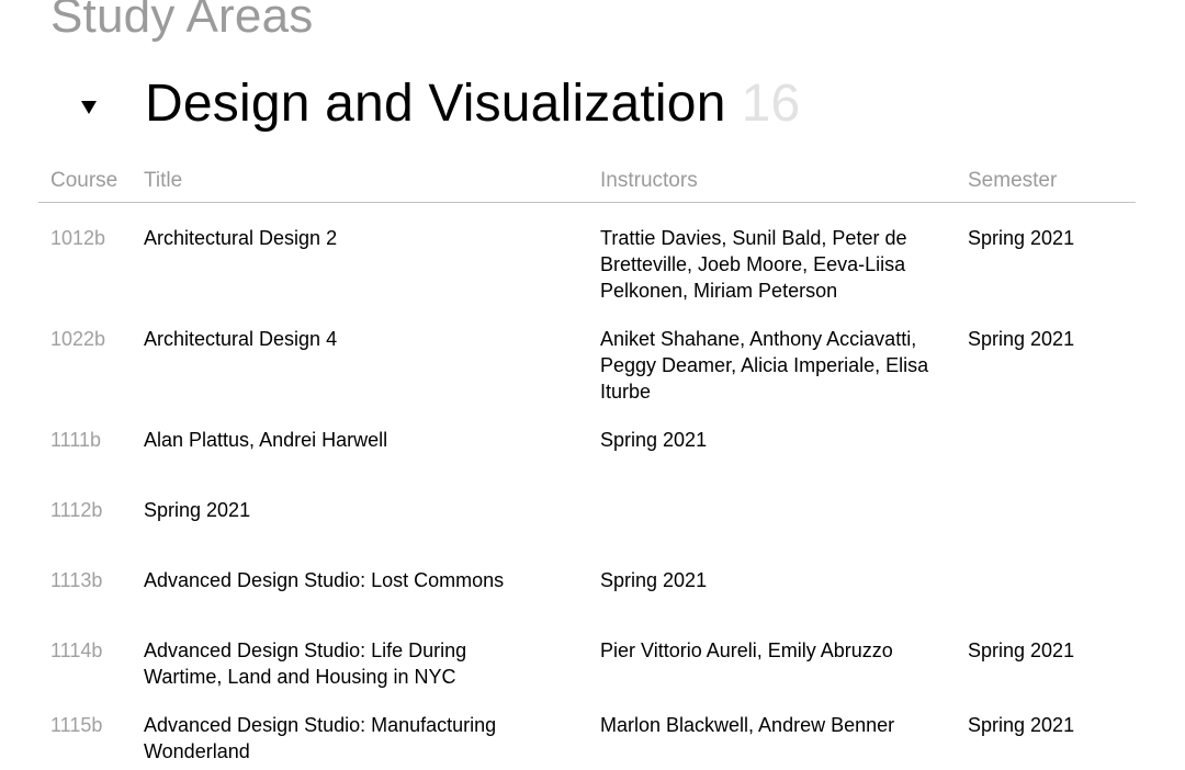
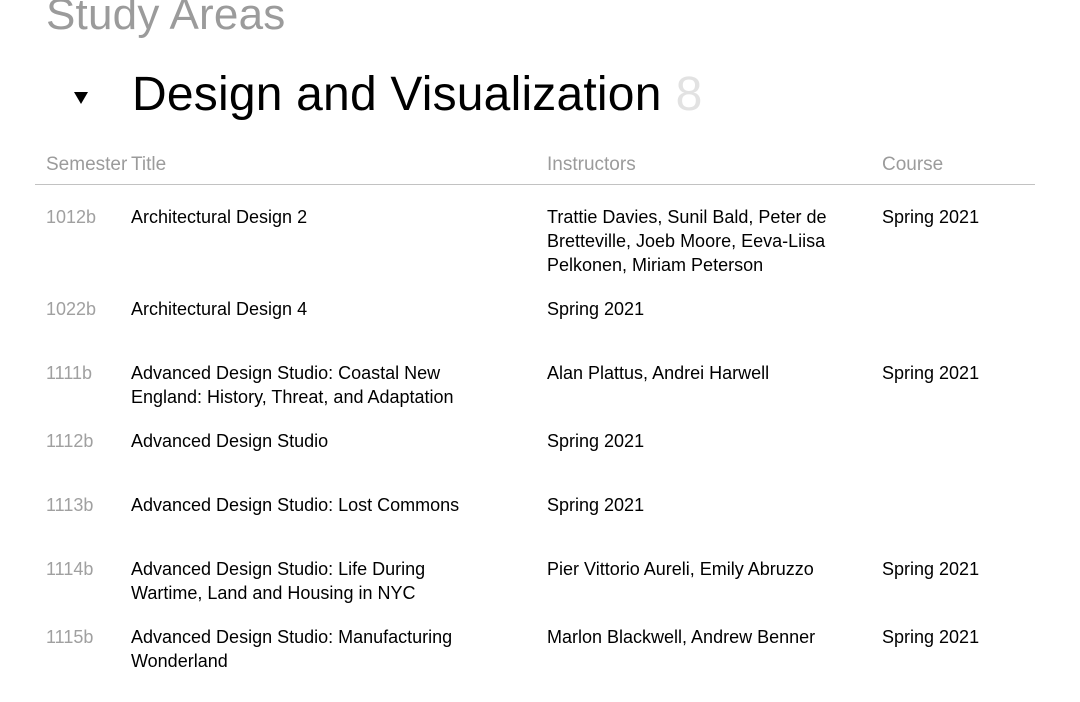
  Study Areas
- Design and Visualization 16
+ Design and Visualization 8
- Course
+ Semester
  Title
  Instructors
- Semester
+ Course
  1012b
  Architectural Design 2
  Trattie Davies, Sunil Bald, Peter de Bretteville, Joeb Moore, Eeva-Liisa Pelkonen, Miriam Peterson
  Spring 2021
  1022b
  Architectural Design 4
- Aniket Shahane, Anthony Acciavatti, Peggy Deamer, Alicia Imperiale, Elisa Iturbe
  Spring 2021
  1111b
+ Advanced Design Studio: Coastal New England: History, Threat, and Adaptation
  Alan Plattus, Andrei Harwell
  Spring 2021
  1112b
+ Advanced Design Studio
  Spring 2021
  1113b
  Advanced Design Studio: Lost Commons
  Spring 2021
  1114b
  Advanced Design Studio: Life During Wartime, Land and Housing in NYC
  Pier Vittorio Aureli, Emily Abruzzo
  Spring 2021
  1115b
  Advanced Design Studio: Manufacturing Wonderland
  Marlon Blackwell, Andrew Benner
  Spring 2021
